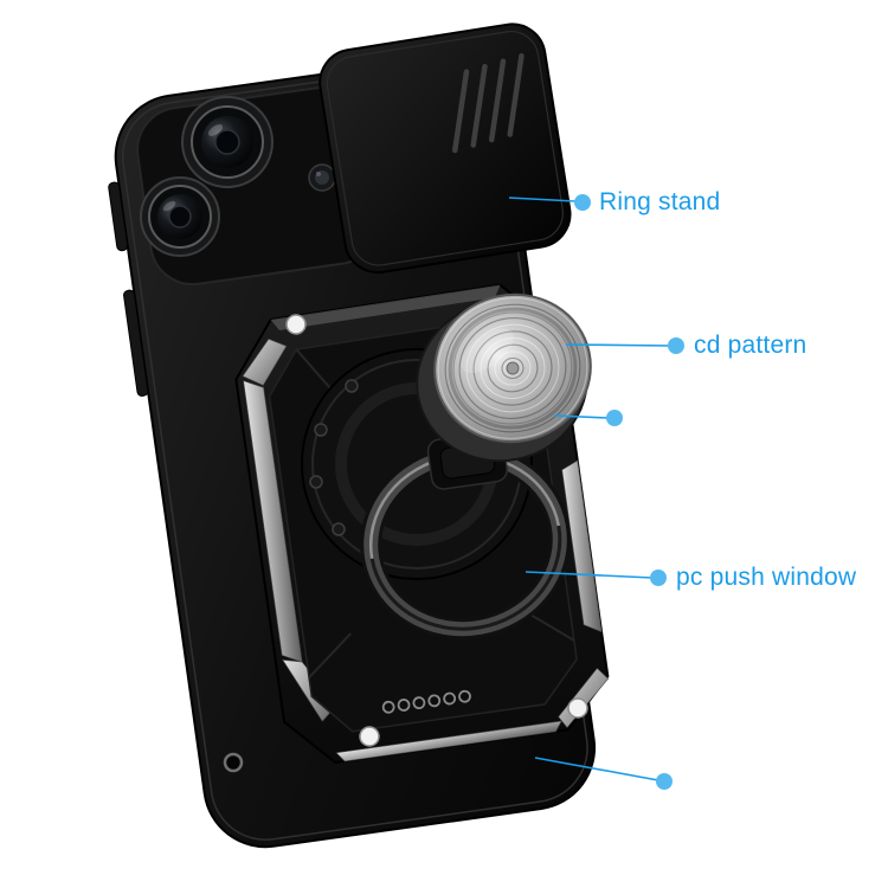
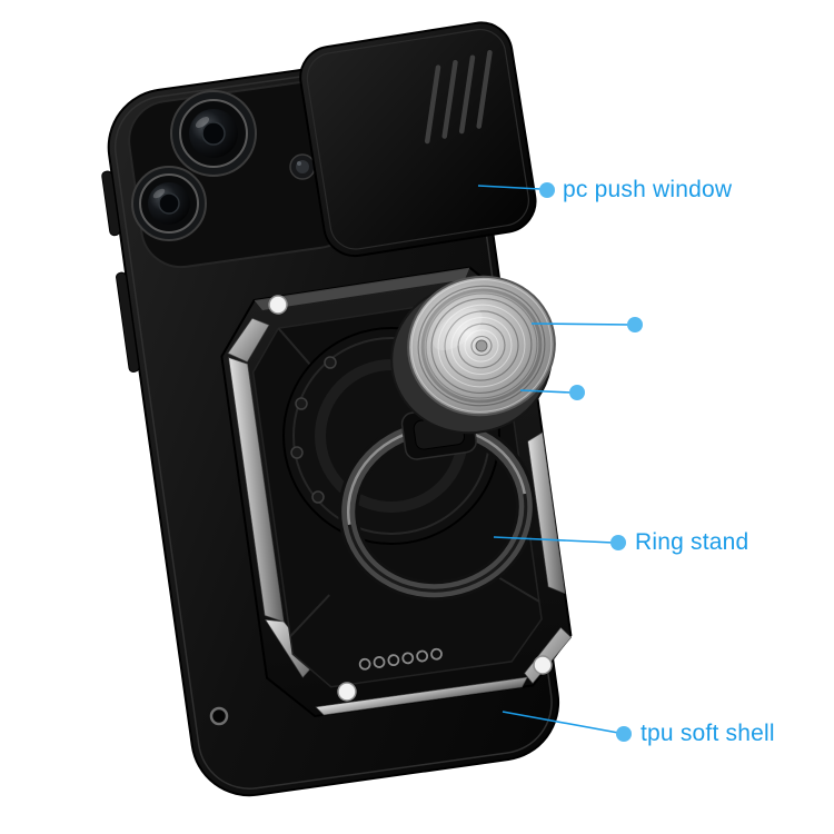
- Ring stand
+ pc push window
- cd pattern
- pc push window
+ Ring stand
+ tpu soft shell
